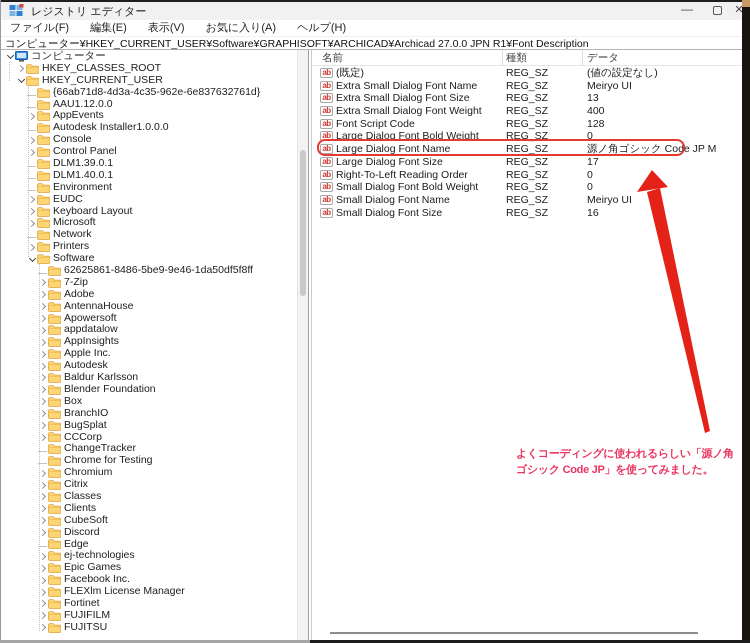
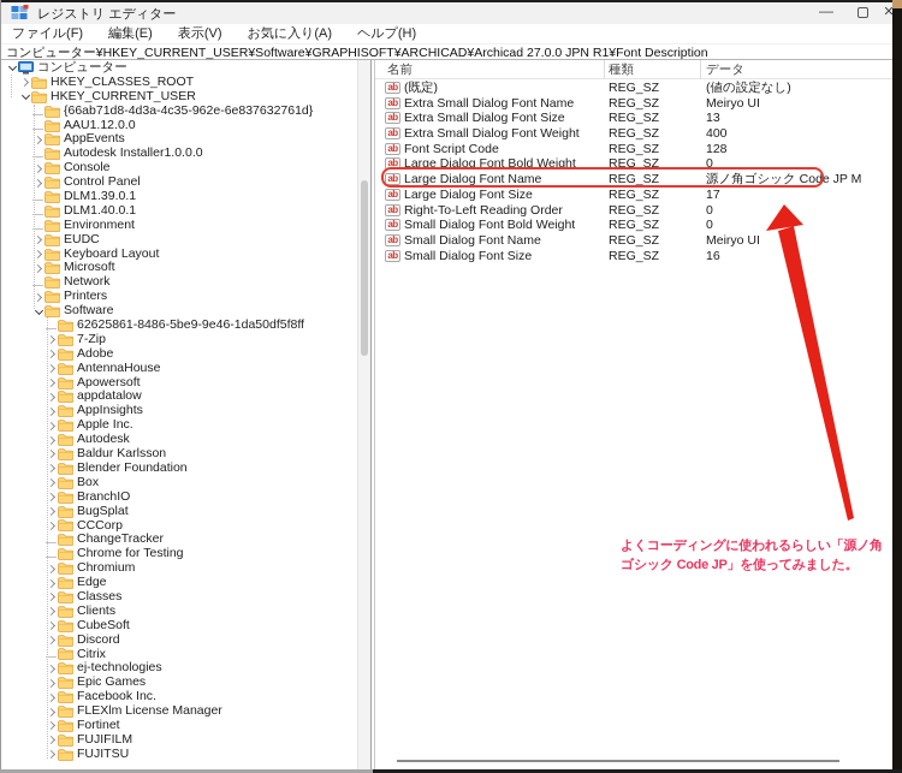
  レジストリ エディター
  —
  ✕
  ファイル(F) 編集(E) 表示(V) お気に入り(A) ヘルプ(H)
  コンピューター¥HKEY_CURRENT_USER¥Software¥GRAPHISOFT¥ARCHICAD¥Archicad 27.0.0 JPN R1¥Font Description
  コンピューター
  HKEY_CLASSES_ROOT
  HKEY_CURRENT_USER
  {66ab71d8-4d3a-4c35-962e-6e837632761d}
  AAU1.12.0.0
  AppEvents
  Autodesk Installer1.0.0.0
  Console
  Control Panel
  DLM1.39.0.1
  DLM1.40.0.1
  Environment
  EUDC
  Keyboard Layout
  Microsoft
  Network
  Printers
  Software
  62625861-8486-5be9-9e46-1da50df5f8ff
  7-Zip
  Adobe
  AntennaHouse
  Apowersoft
  appdatalow
  AppInsights
  Apple Inc.
  Autodesk
  Baldur Karlsson
  Blender Foundation
  Box
  BranchIO
  BugSplat
  CCCorp
  ChangeTracker
  Chrome for Testing
  Chromium
- Citrix
+ Edge
  Classes
  Clients
  CubeSoft
  Discord
- Edge
+ Citrix
  ej-technologies
  Epic Games
  Facebook Inc.
  FLEXlm License Manager
  Fortinet
  FUJIFILM
  FUJITSU
  名前
  種類
  データ
  ab
  (既定)
  REG_SZ
  (値の設定なし)
  ab
  Extra Small Dialog Font Name
  REG_SZ
  Meiryo UI
  ab
  Extra Small Dialog Font Size
  REG_SZ
  13
  ab
  Extra Small Dialog Font Weight
  REG_SZ
  400
  ab
  Font Script Code
  REG_SZ
  128
  ab
  Large Dialog Font Bold Weight
  REG_SZ
  0
  ab
  Large Dialog Font Name
  REG_SZ
  源ノ角ゴシック Code JP M
  ab
  Large Dialog Font Size
  REG_SZ
  17
  ab
  Right-To-Left Reading Order
  REG_SZ
  0
  ab
  Small Dialog Font Bold Weight
  REG_SZ
  0
  ab
  Small Dialog Font Name
  REG_SZ
  Meiryo UI
  ab
  Small Dialog Font Size
  REG_SZ
  16
  よくコーディングに使われるらしい「源ノ角
  ゴシック Code JP」を使ってみました。
